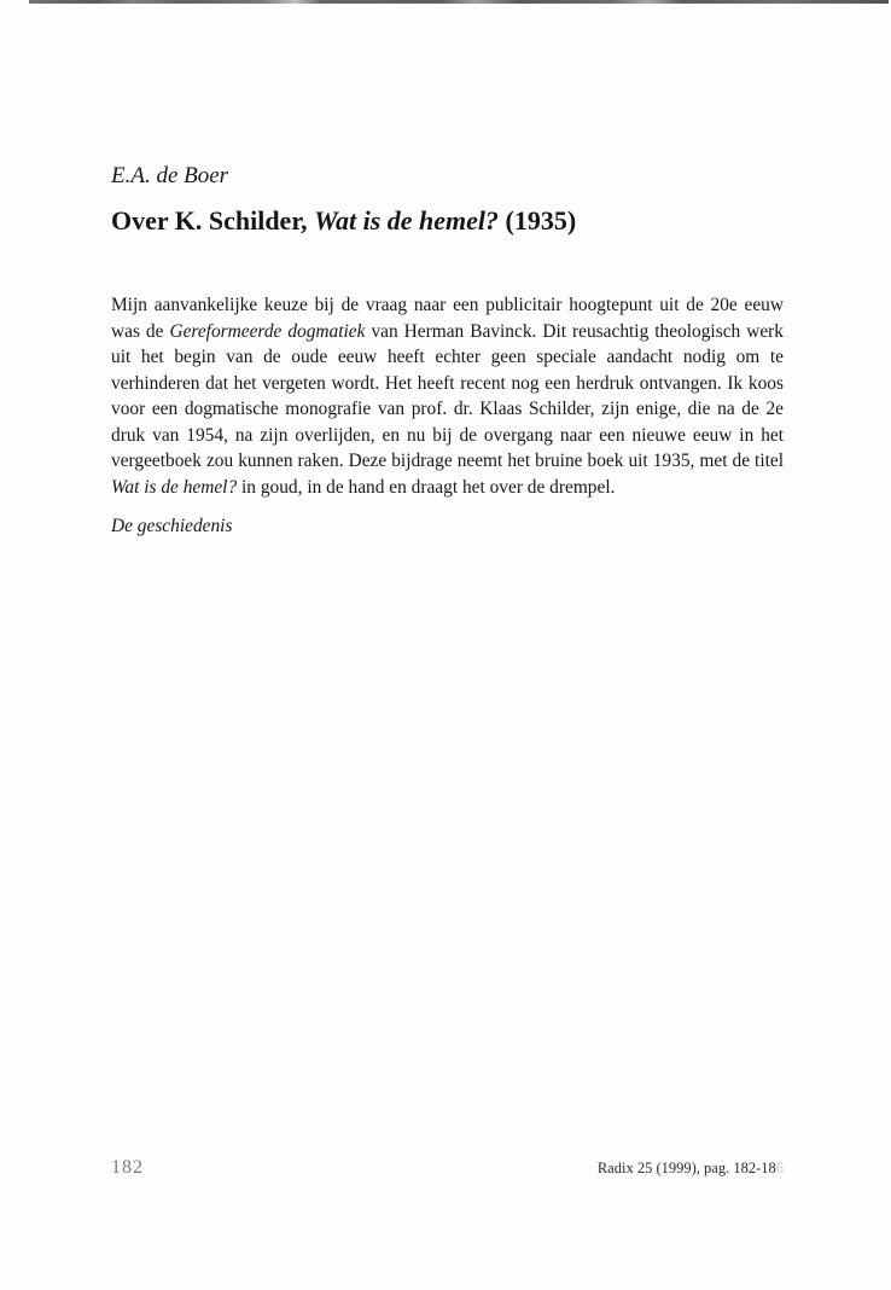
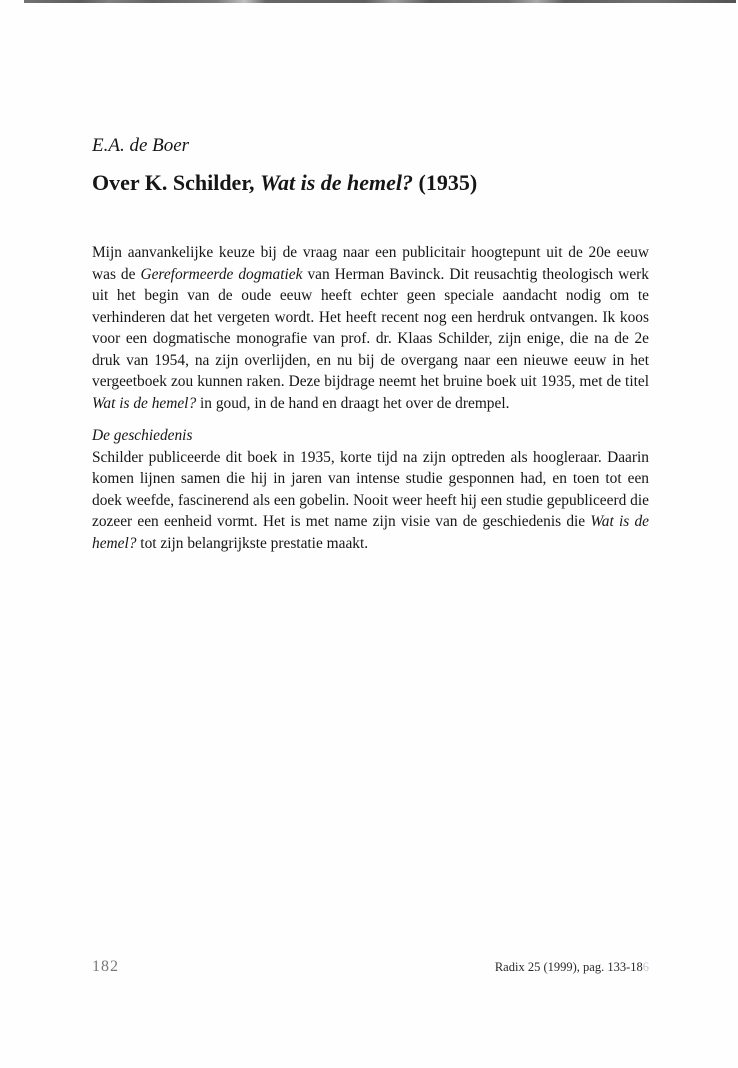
  E.A. de Boer
  Over K. Schilder, Wat is de hemel? (1935)
  Mijn aanvankelijke keuze bij de vraag naar een publicitair hoogtepunt uit de 20e eeuw was de Gereformeerde dogmatiek van Herman Bavinck. Dit reusachtig theologisch werk uit het begin van de oude eeuw heeft echter geen speciale aandacht nodig om te verhinderen dat het vergeten wordt. Het heeft recent nog een herdruk ontvangen. Ik koos voor een dogmatische monografie van prof. dr. Klaas Schilder, zijn enige, die na de 2e druk van 1954, na zijn overlijden, en nu bij de overgang naar een nieuwe eeuw in het vergeetboek zou kunnen raken. Deze bijdrage neemt het bruine boek uit 1935, met de titel Wat is de hemel? in goud, in de hand en draagt het over de drempel.
  De geschiedenis
+ Schilder publiceerde dit boek in 1935, korte tijd na zijn optreden als hoogleraar. Daarin komen lijnen samen die hij in jaren van intense studie gesponnen had, en toen tot een doek weefde, fascinerend als een gobelin. Nooit weer heeft hij een studie gepubliceerd die zozeer een eenheid vormt. Het is met name zijn visie van de geschiedenis die Wat is de hemel? tot zijn belangrijkste prestatie maakt.
  182
- Radix 25 (1999), pag. 182-186
+ Radix 25 (1999), pag. 133-186
